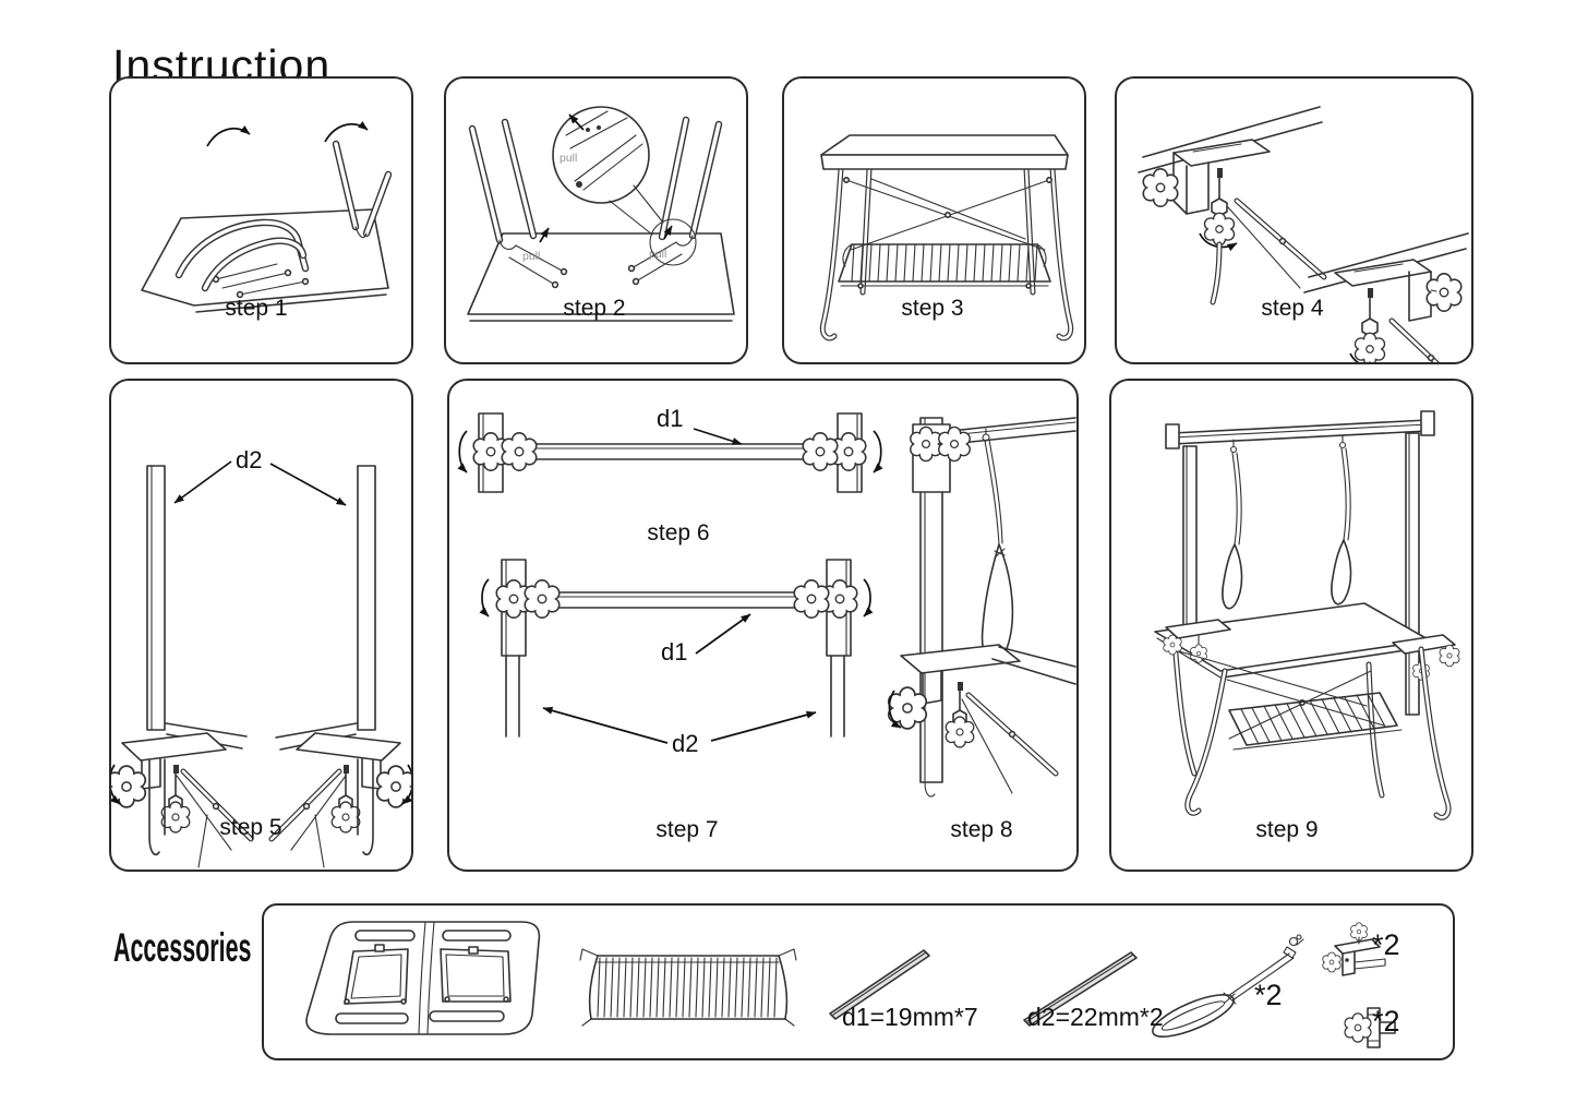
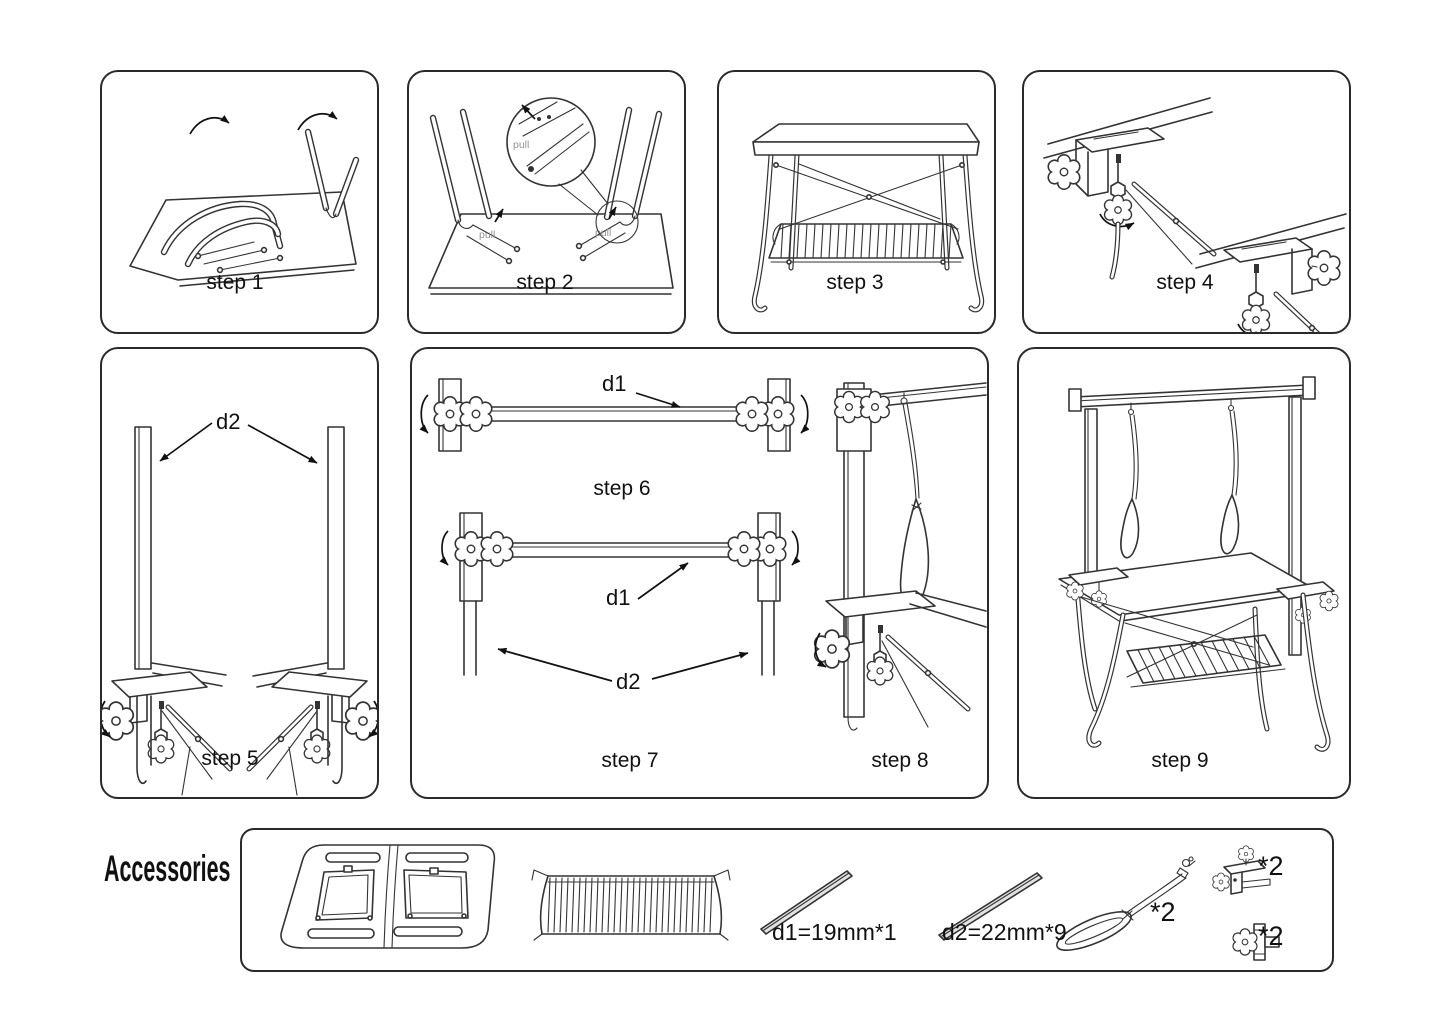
- Instruction
  pull
  pull
  pull
  d2
  d1
  d1
  d2
  step 1
  step 2
  step 3
  step 4
  step 5
  step 6
  step 7
  step 8
  step 9
  Accessories
- d1=19mm*7
+ d1=19mm*1
- d2=22mm*2
+ d2=22mm*9
  *2
  *2
  *2
